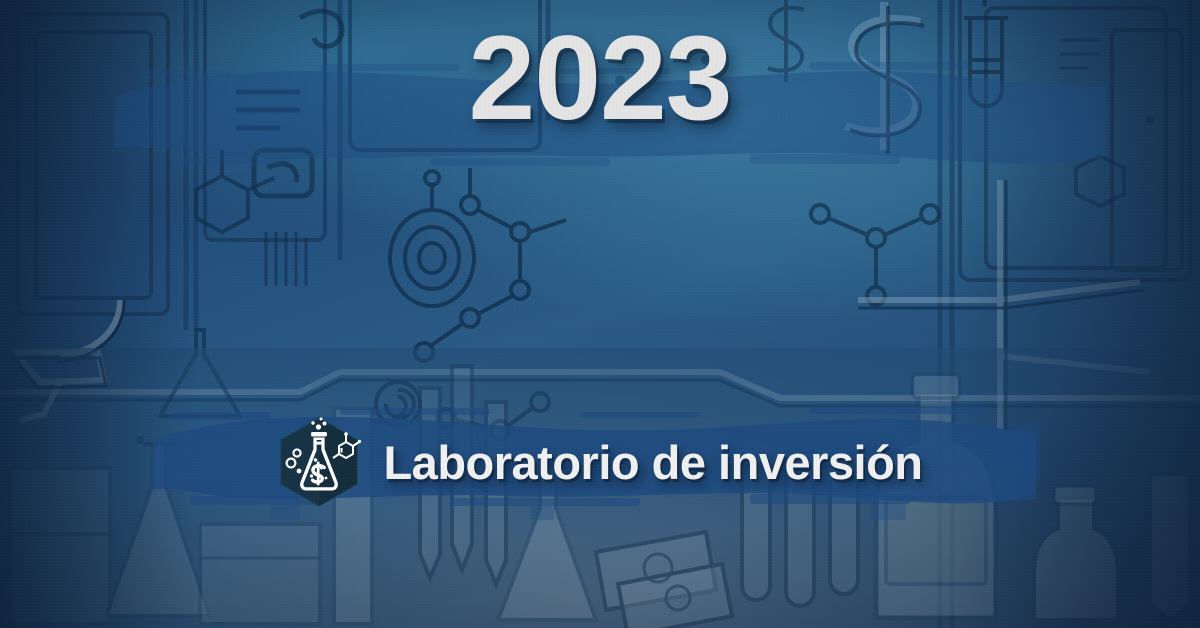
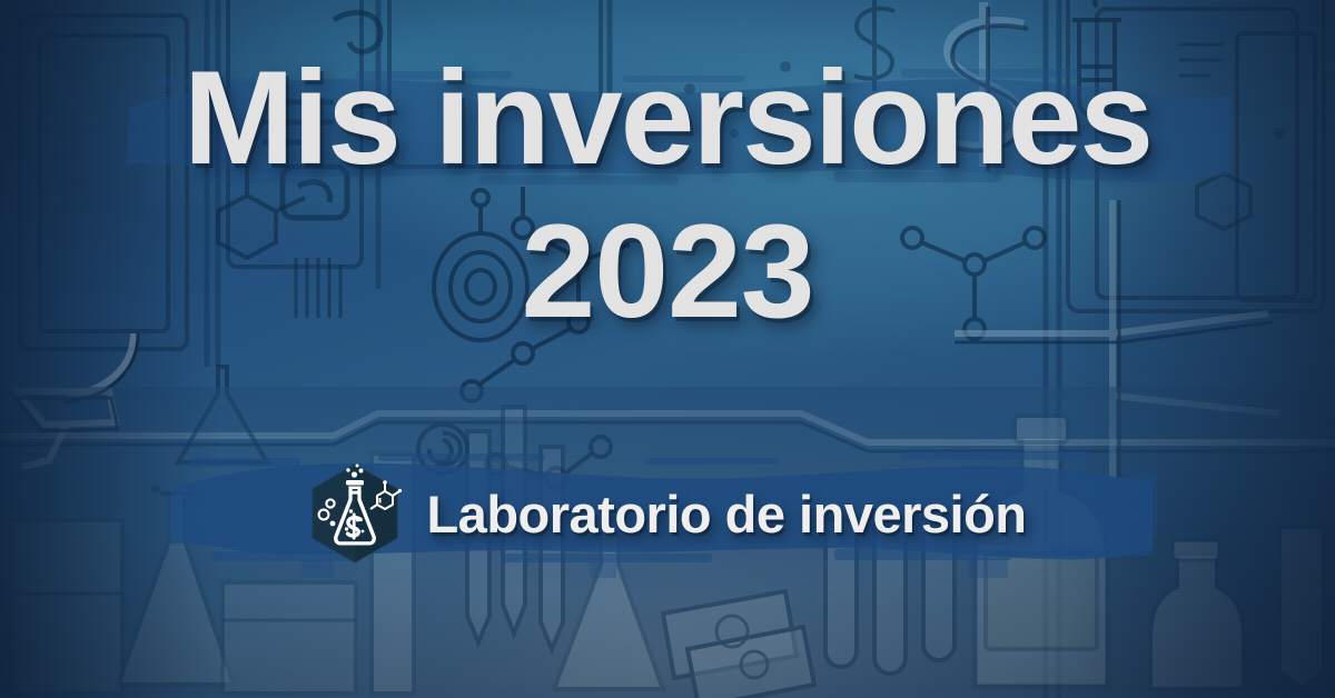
+ Mis inversiones
  2023
  Laboratorio de inversión
